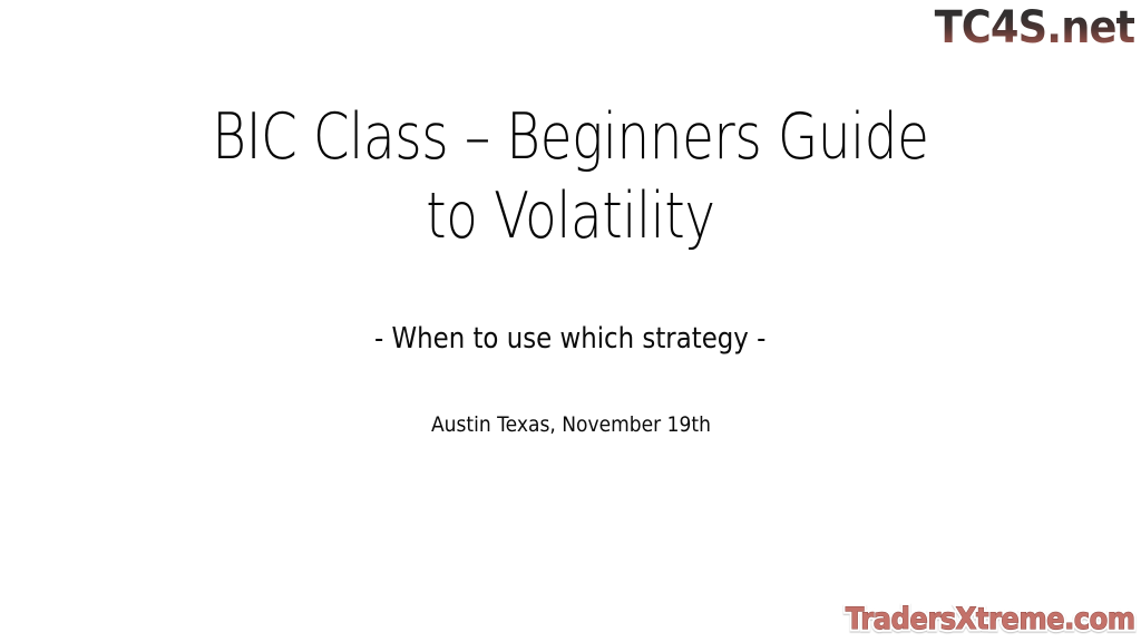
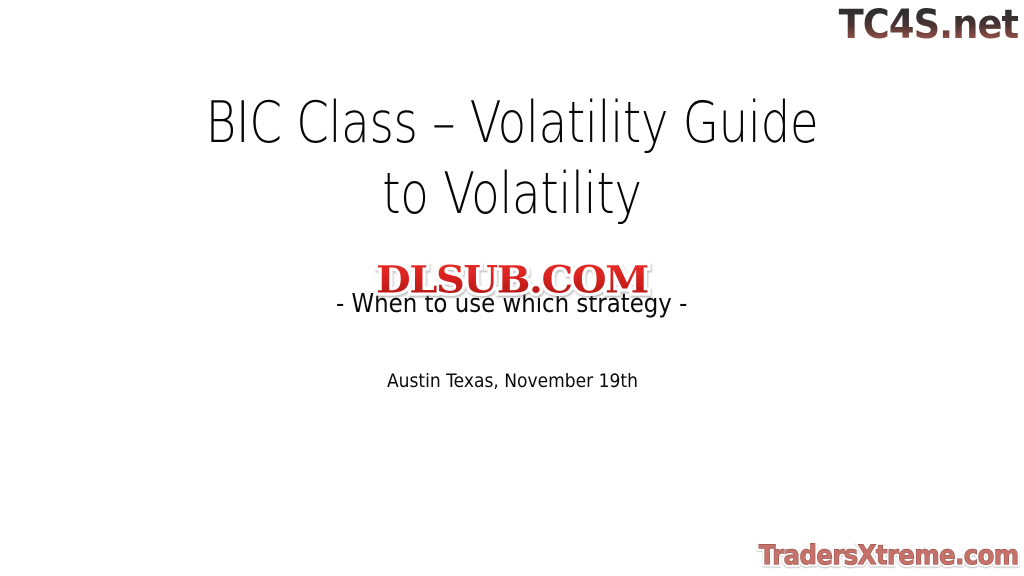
  TC4S.net
- BIC Class – Beginners Guide
+ BIC Class – Volatility Guide
  to Volatility
  - When to use which strategy -
+ DLSUB.COM
  Austin Texas, November 19th
  TradersXtreme.com
